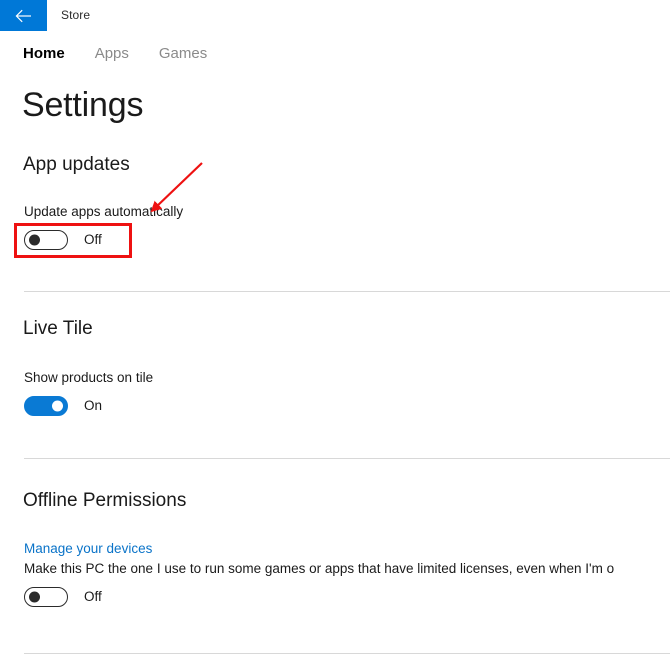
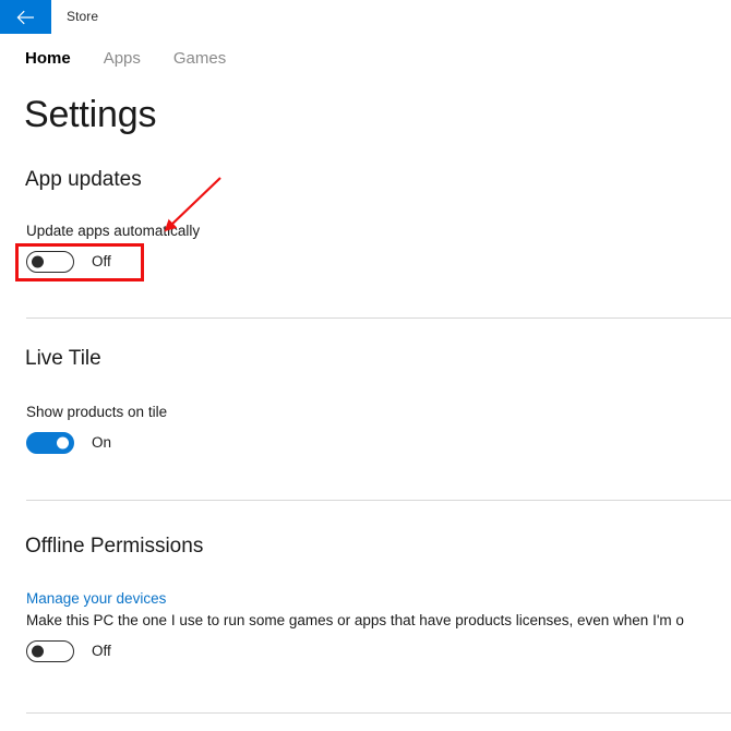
  Store
  Home
  Apps
  Games
  Settings
  App updates
  Update apps automatically
  Off
  Live Tile
  Show products on tile
  On
  Offline Permissions
  Manage your devices
- Make this PC the one I use to run some games or apps that have limited licenses, even when I'm o
+ Make this PC the one I use to run some games or apps that have products licenses, even when I'm o
  Off
